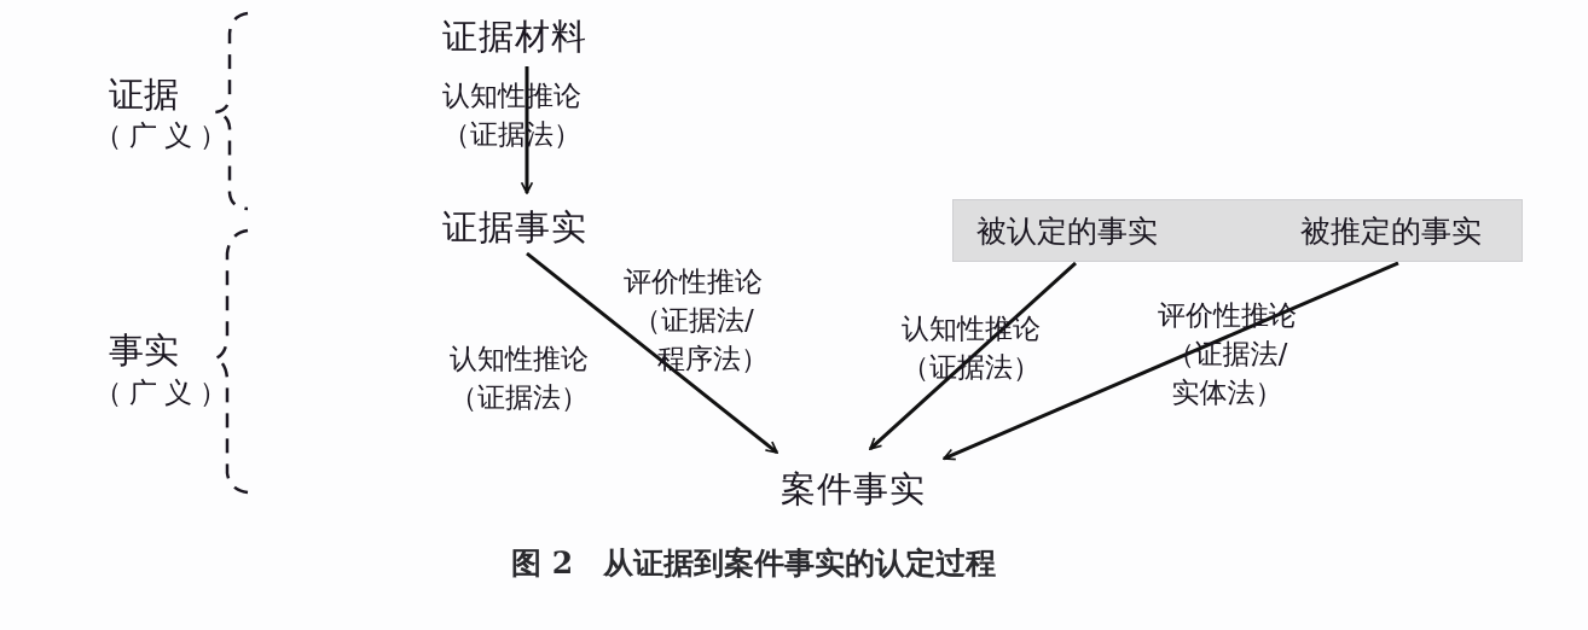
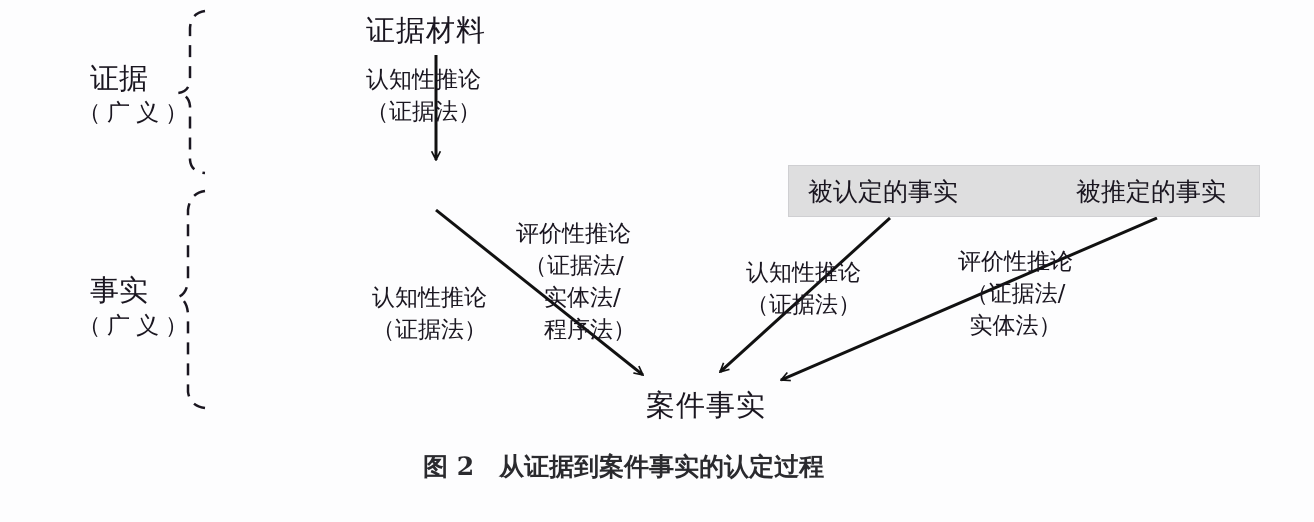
  证据
  （广义）
  事实
  （广义）
  证据材料
- 证据事实
  案件事实
  被认定的事实
  被推定的事实
  认知性推论
  （证据法）
  认知性推论
  （证据法）
  评价性推论
  （证据法/
+ 实体法/
  程序法）
  认知性推论
  （证据法）
  评价性推论
  （证据法/
  实体法）
  图 2 从证据到案件事实的认定过程
